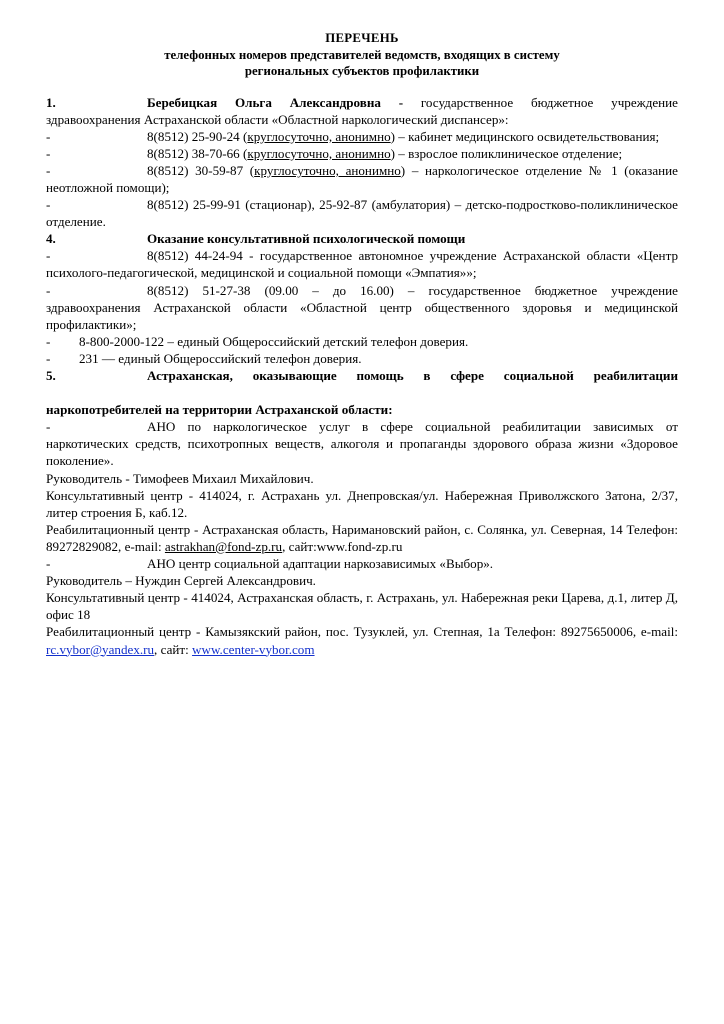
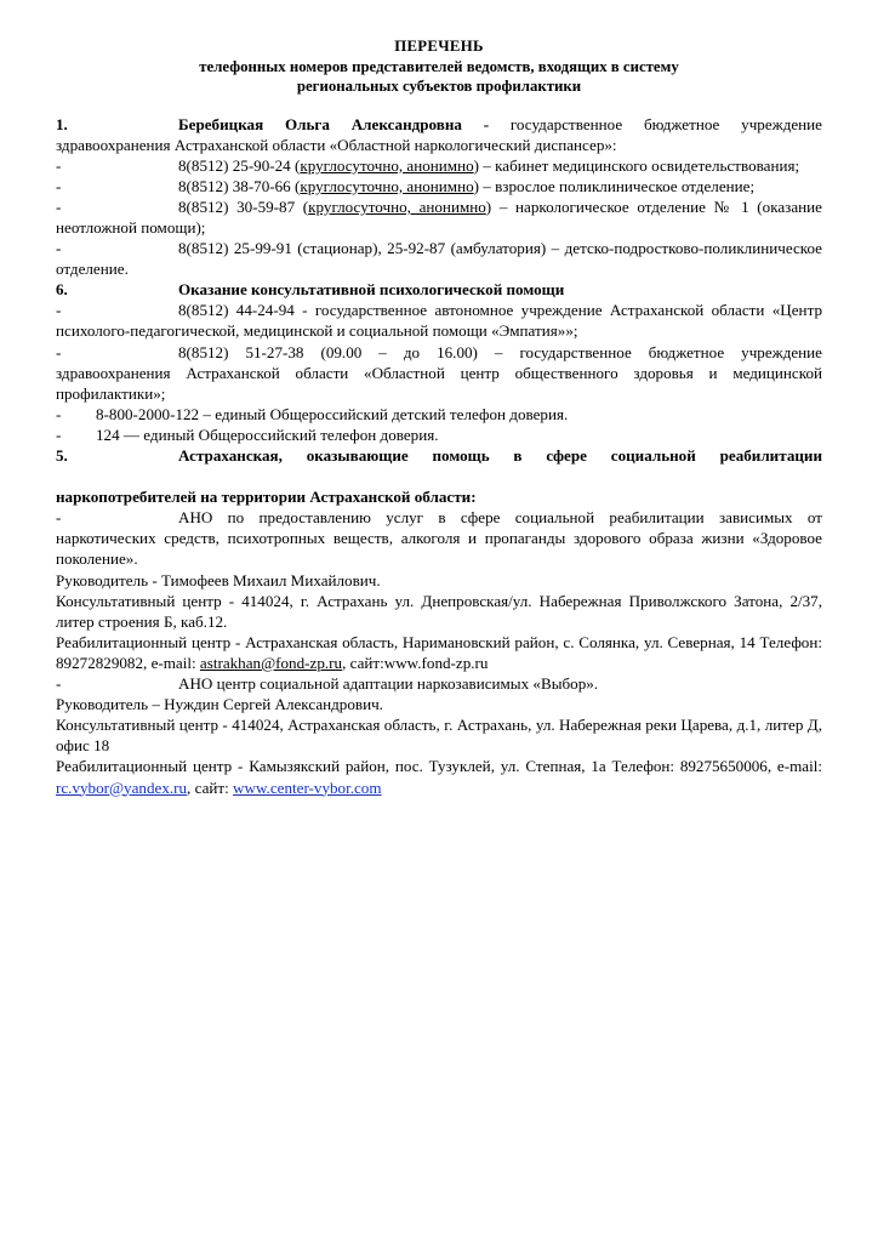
  ПЕРЕЧЕНЬ
  телефонных номеров представителей ведомств, входящих в систему
  региональных субъектов профилактики
  1. Беребицкая Ольга Александровна - государственное бюджетное учреждение здравоохранения Астраханской области «Областной наркологический диспансер»:
  - 8(8512) 25-90-24 (круглосуточно, анонимно) – кабинет медицинского освидетельствования;
  - 8(8512) 38-70-66 (круглосуточно, анонимно) – взрослое поликлиническое отделение;
  - 8(8512) 30-59-87 (круглосуточно, анонимно) – наркологическое отделение № 1 (оказание неотложной помощи);
  - 8(8512) 25-99-91 (стационар), 25-92-87 (амбулатория) – детско-подростково-поликлиническое отделение.
- 4. Оказание консультативной психологической помощи
+ 6. Оказание консультативной психологической помощи
  - 8(8512) 44-24-94 - государственное автономное учреждение Астраханской области «Центр психолого-педагогической, медицинской и социальной помощи «Эмпатия»»;
  - 8(8512) 51-27-38 (09.00 – до 16.00) – государственное бюджетное учреждение здравоохранения Астраханской области «Областной центр общественного здоровья и медицинской профилактики»;
  - 8-800-2000-122 – единый Общероссийский детский телефон доверия.
- - 231 — единый Общероссийский телефон доверия.
+ - 124 — единый Общероссийский телефон доверия.
  5. Астраханская, оказывающие помощь в сфере социальной реабилитации
  наркопотребителей на территории Астраханской области:
- - АНО по наркологическое услуг в сфере социальной реабилитации зависимых от наркотических средств, психотропных веществ, алкоголя и пропаганды здорового образа жизни «Здоровое поколение».
+ - АНО по предоставлению услуг в сфере социальной реабилитации зависимых от наркотических средств, психотропных веществ, алкоголя и пропаганды здорового образа жизни «Здоровое поколение».
  Руководитель - Тимофеев Михаил Михайлович.
  Консультативный центр - 414024, г. Астрахань ул. Днепровская/ул. Набережная Приволжского Затона, 2/37, литер строения Б, каб.12.
  Реабилитационный центр - Астраханская область, Наримановский район, с. Солянка, ул. Северная, 14 Телефон: 89272829082, e-mail: astrakhan@fond-zp.ru, сайт:www.fond-zp.ru
  - АНО центр социальной адаптации наркозависимых «Выбор».
  Руководитель – Нуждин Сергей Александрович.
  Консультативный центр - 414024, Астраханская область, г. Астрахань, ул. Набережная реки Царева, д.1, литер Д, офис 18
  Реабилитационный центр - Камызякский район, пос. Тузуклей, ул. Степная, 1а Телефон: 89275650006, e-mail: rc.vybor@yandex.ru, сайт: www.center-vybor.com
